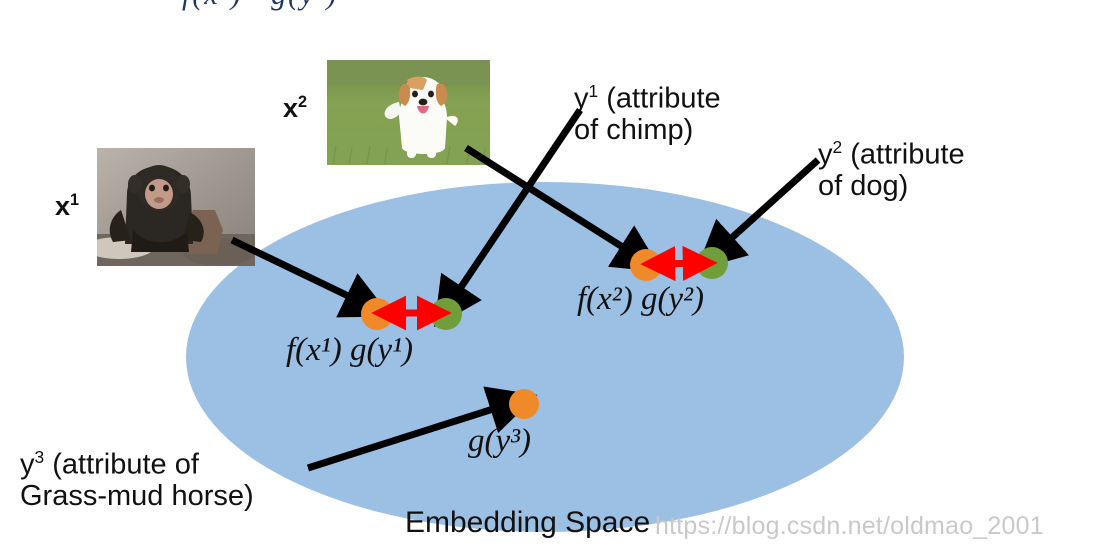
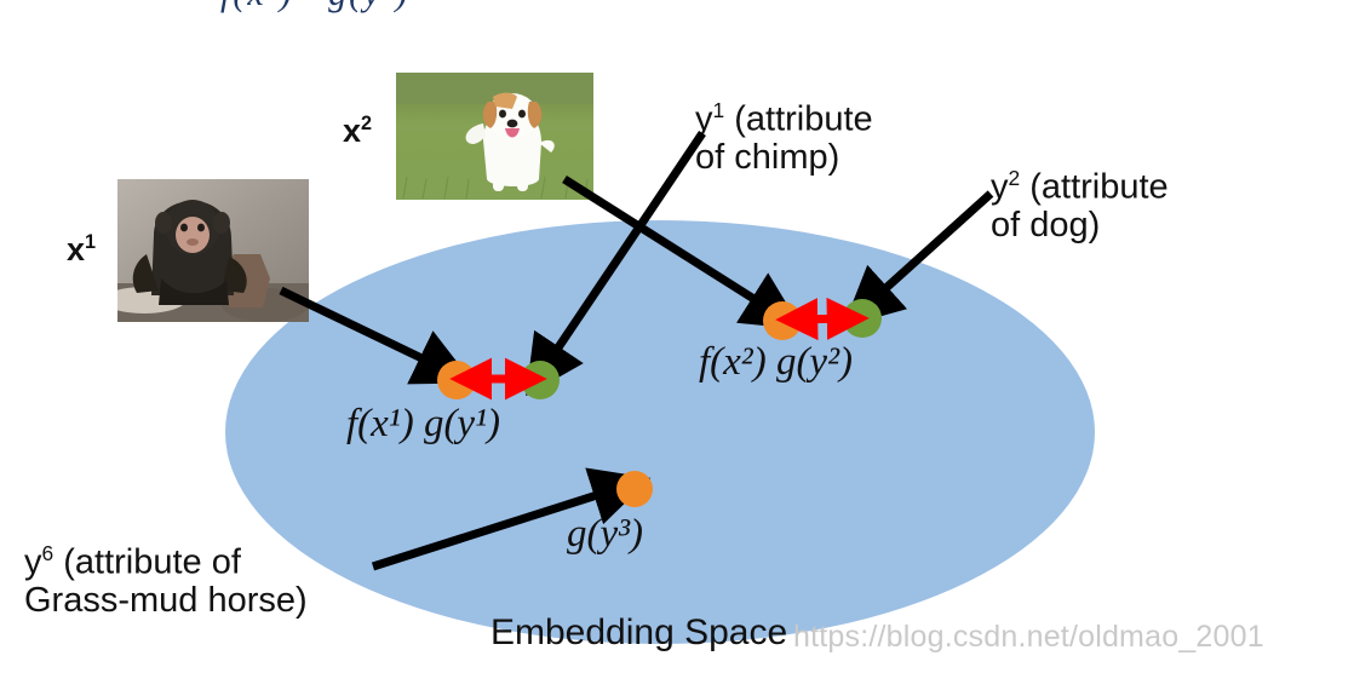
  x1
  x2
  y1 (attribute
  of chimp)
  y2 (attribute
  of dog)
- y3 (attribute of
+ y6 (attribute of
  Grass-mud horse)
  f(x¹) g(y¹)
  f(x²) g(y²)
  g(y³)
  Embedding Space
  https://blog.csdn.net/oldmao_2001
